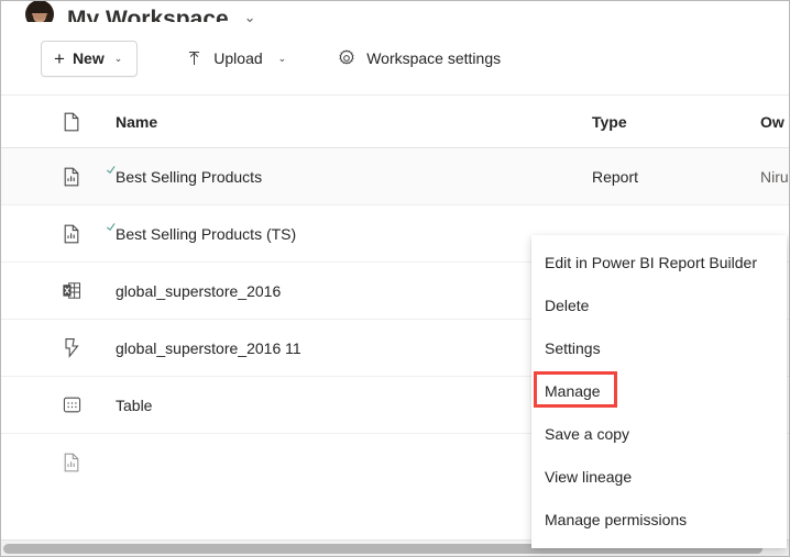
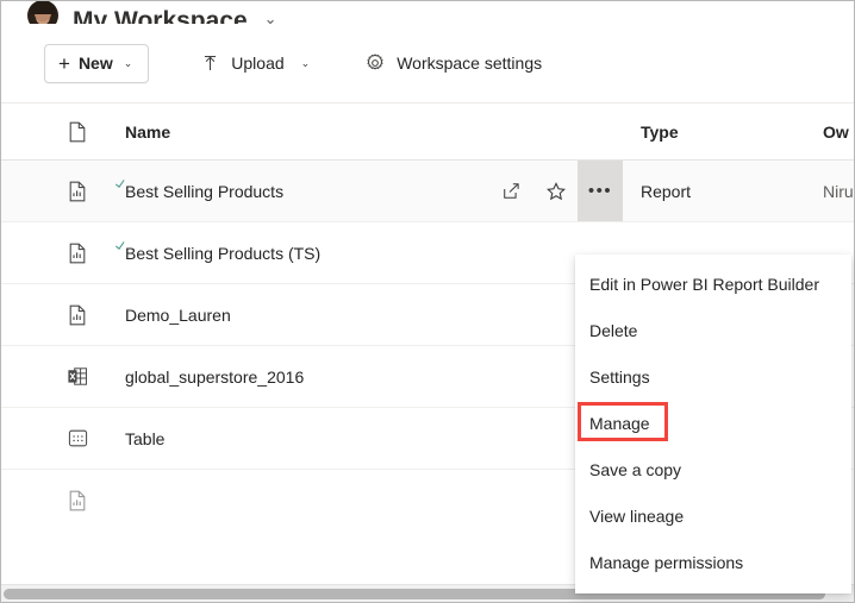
  My Workspace
  ⌄
  +
  New
  ⌄
  Upload
  ⌄
  Workspace settings
  Name
  Type
  Ow
  Best Selling Products
+ •••
  Report
  Niru
  Best Selling Products (TS)
+ Demo_Lauren
  global_superstore_2016
- global_superstore_2016 11
  Table
  Edit in Power BI Report Builder
  Delete
  Settings
  Manage
  Save a copy
  View lineage
  Manage permissions
